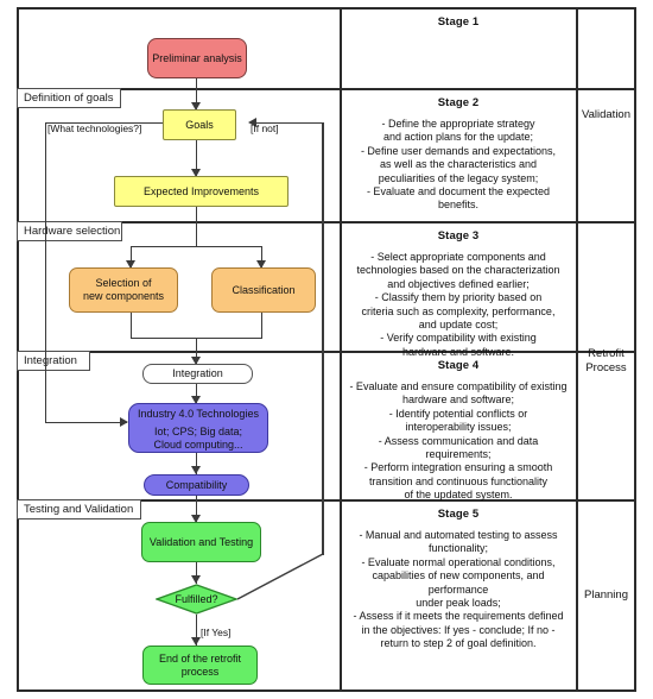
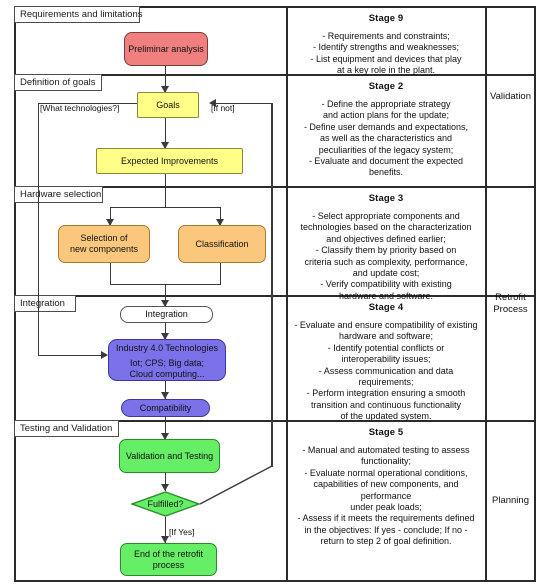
+ Requirements and limitations
  Definition of goals
  Harware selection
  Interation
  Testing and Validation
  Preliminar analysis
  Goals
  Expected Improvements
  Selection of
  new components
  Classification
  Integration
  Industry 4.0 Technologies
  Iot; CPS; Big data;
  Cloud computing...
  Compatibility
  Validation and Testing
  Fulfilled?
  End of the retrofit
  process
  [What technologies?]
  [If not]
  [If Yes]
- Stage 1
+ Stage 9
+ - Requirements and constraints;
+ - Identify strengths and weaknesses;
+ - List equipment and devices that play
+ at a key role in the plant.
  Stage 2
  - Define the appropriate strategy
  and action plans for the update;
  - Define user demands and expectations,
  as well as the characteristics and
  peculiarities of the legacy system;
  - Evaluate and document the expected benefits.
  Stage 3
  - Select appropriate components and
  technologies based on the characterization
  and objectives defined earlier;
  - Classify them by priority based on
  criteria such as complexity, performance,
  and update cost;
  - Verify compatibility with existing
  hardware and software.
  Stage 4
  - Evaluate and ensure compatibility of existing
  hardware and software;
  - Identify potential conflicts or
  interoperability issues;
  - Assess communication and data requirements;
  - Perform integration ensuring a smooth
  transition and continuous functionality
  of the updated system.
  Stage 5
  - Manual and automated testing to assess
  functionality;
  - Evaluate normal operational conditions,
  capabilities of new components, and performance
  under peak loads;
  - Assess if it meets the requirements defined
  in the objectives: If yes - conclude; If no -
  return to step 2 of goal definition.
  Validation
  Retrofit
  Process
  Planning
